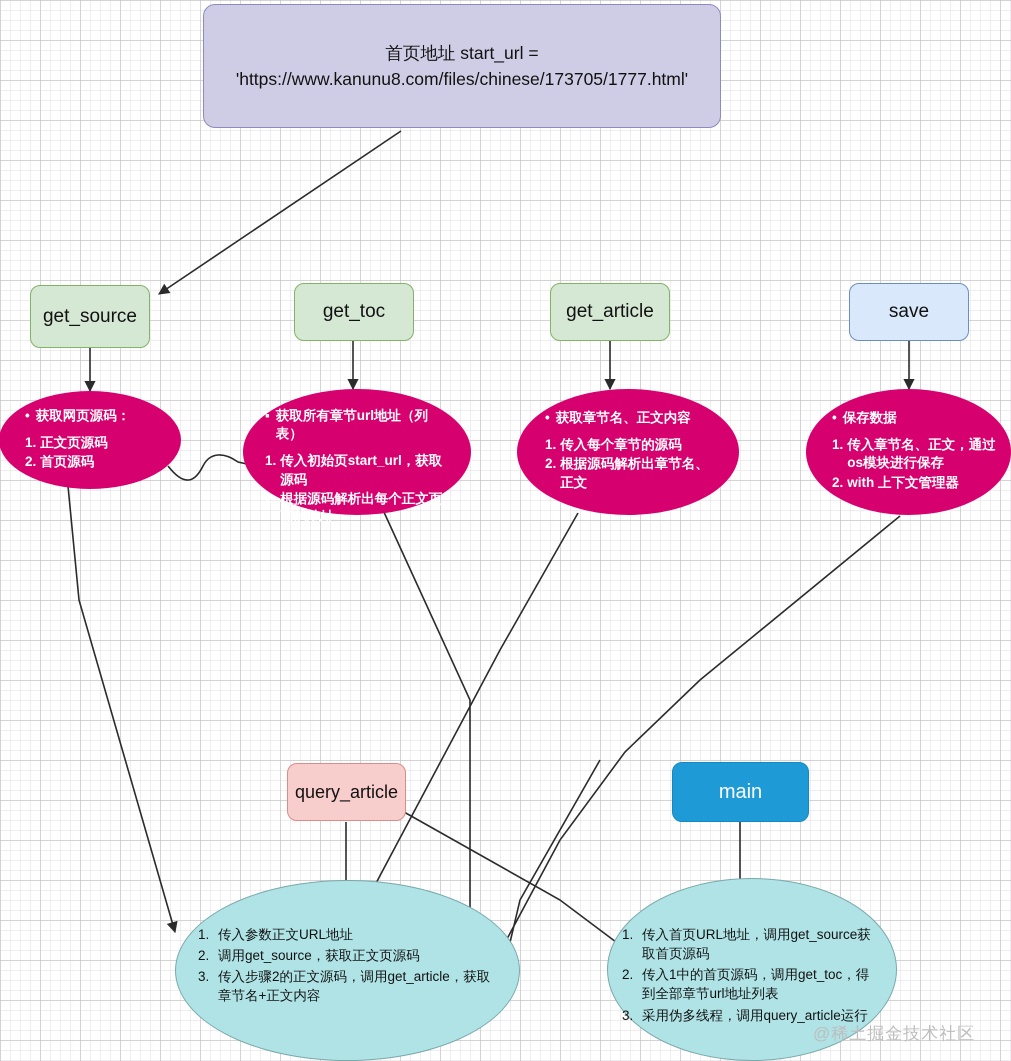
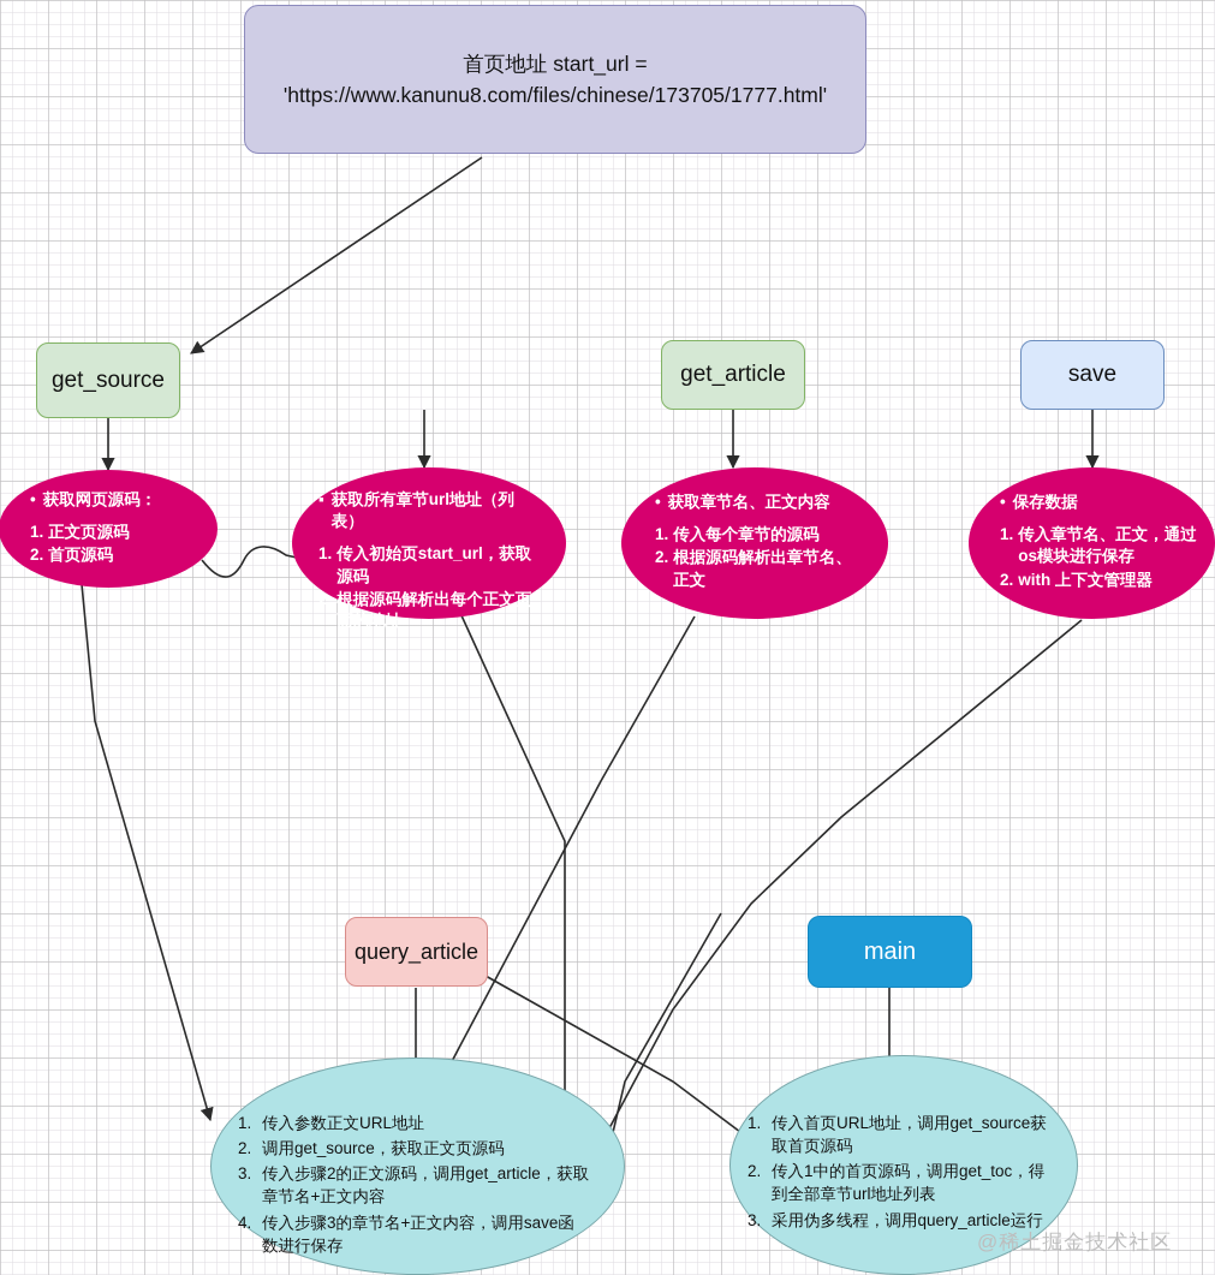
  首页地址 start_url =
  'https://www.kanunu8.com/files/chinese/173705/1777.html'
  get_source
- get_toc
  get_article
  save
  query_article
  main
  •
  获取网页源码：
  1.
  正文页源码
  2.
  首页源码
  ▪
  获取所有章节url地址（列表）
  1.
  传入初始页start_url，获取源码
  2.
  根据源码解析出每个正文页面的地址
  •
  获取章节名、正文内容
  1.
  传入每个章节的源码
  2.
  根据源码解析出章节名、正文
  •
  保存数据
  1.
  传入章节名、正文，通过os模块进行保存
  2.
  with 上下文管理器
  1.
  传入参数正文URL地址
  2.
  调用get_source，获取正文页源码
  3.
  传入步骤2的正文源码，调用get_article，获取章节名+正文内容
+ 4.
+ 传入步骤3的章节名+正文内容，调用save函数进行保存
  1.
  传入首页URL地址，调用get_source获取首页源码
  2.
  传入1中的首页源码，调用get_toc，得到全部章节url地址列表
  3.
  采用伪多线程，调用query_article运行
  @稀土掘金技术社区
